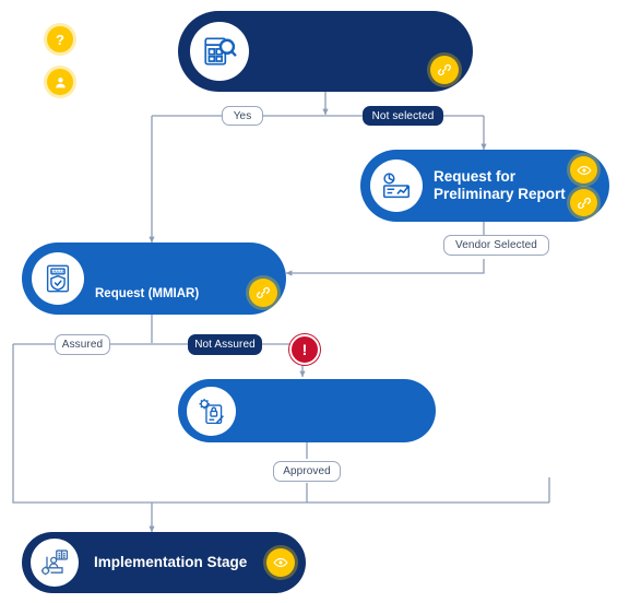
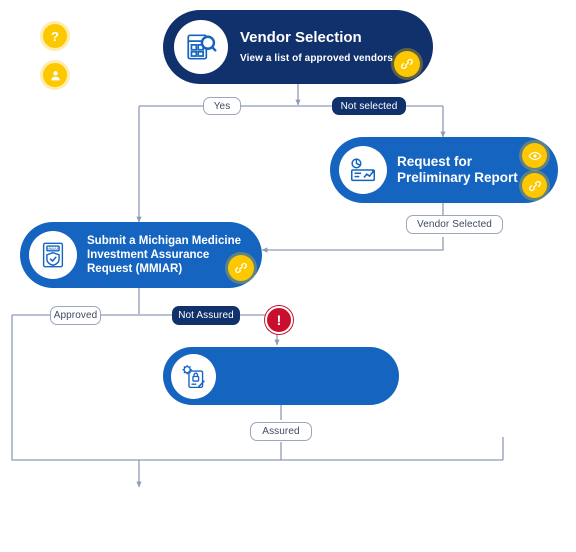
  ?
+ Vendor Selection
+ View a list of approved vendors
  Request for
  Preliminary Report
+ Submit a Michigan Medicine
+ Investment Assurance
  Request (MMIAR)
- Implementation Stage
  Yes
  Not selected
  Vendor Selected
- Assured
+ Approved
  Not Assured
- Approved
+ Assured
  !
